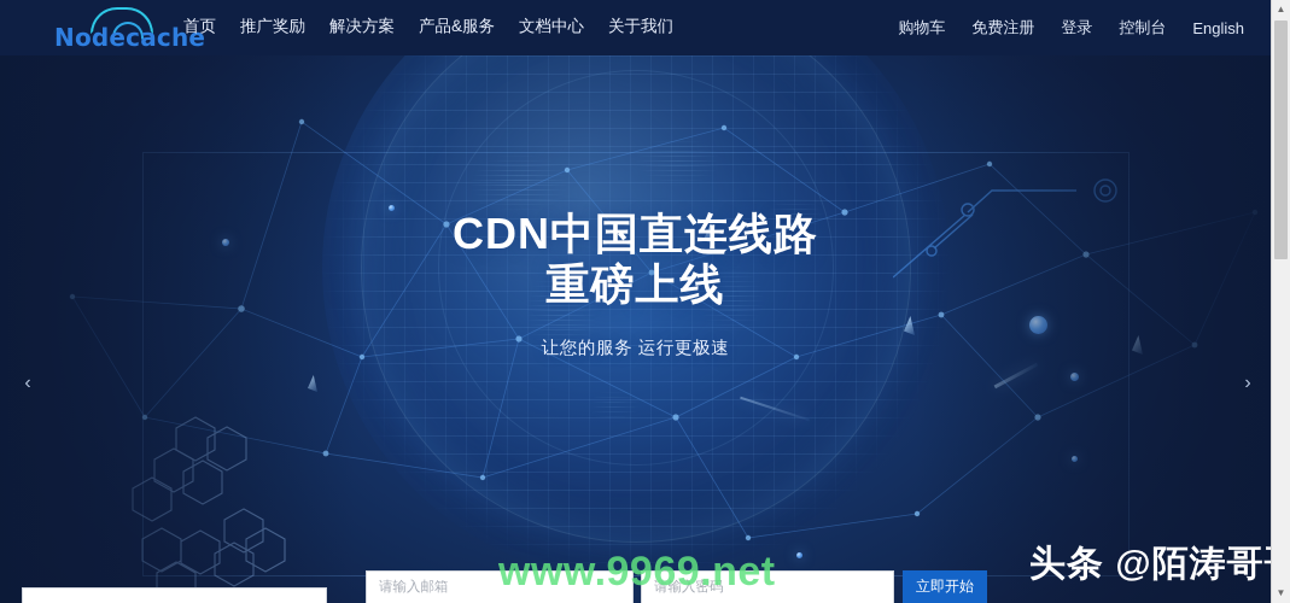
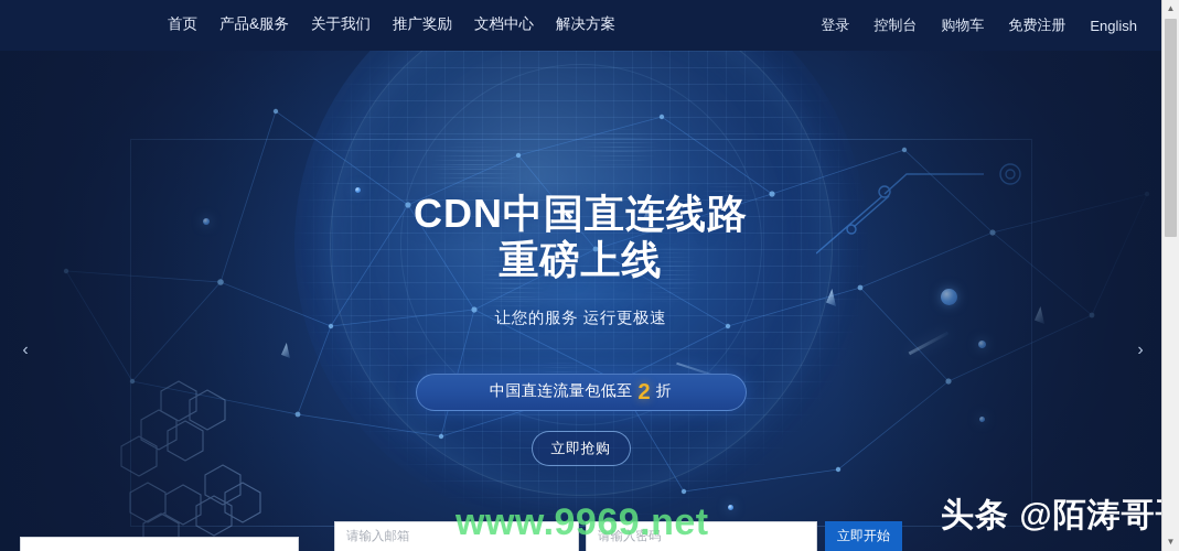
- Nodecache
  首页
- 推广奖励
+ 产品&服务
- 解决方案
+ 关于我们
- 产品&服务
+ 推广奖励
  文档中心
- 关于我们
+ 解决方案
- 购物车
+ 登录
- 免费注册
+ 控制台
- 登录
+ 购物车
- 控制台
+ 免费注册
  English
  CDN中国直连线路
  重磅上线
  让您的服务 运行更极速
+ 中国直连流量包低至
+ 2
+ 折
+ 立即抢购
  ‹
  ›
  请输入邮箱
  请输入密码
  立即开始
  www.9969.net
  头条 @陌涛哥
  ▲
  ▼
